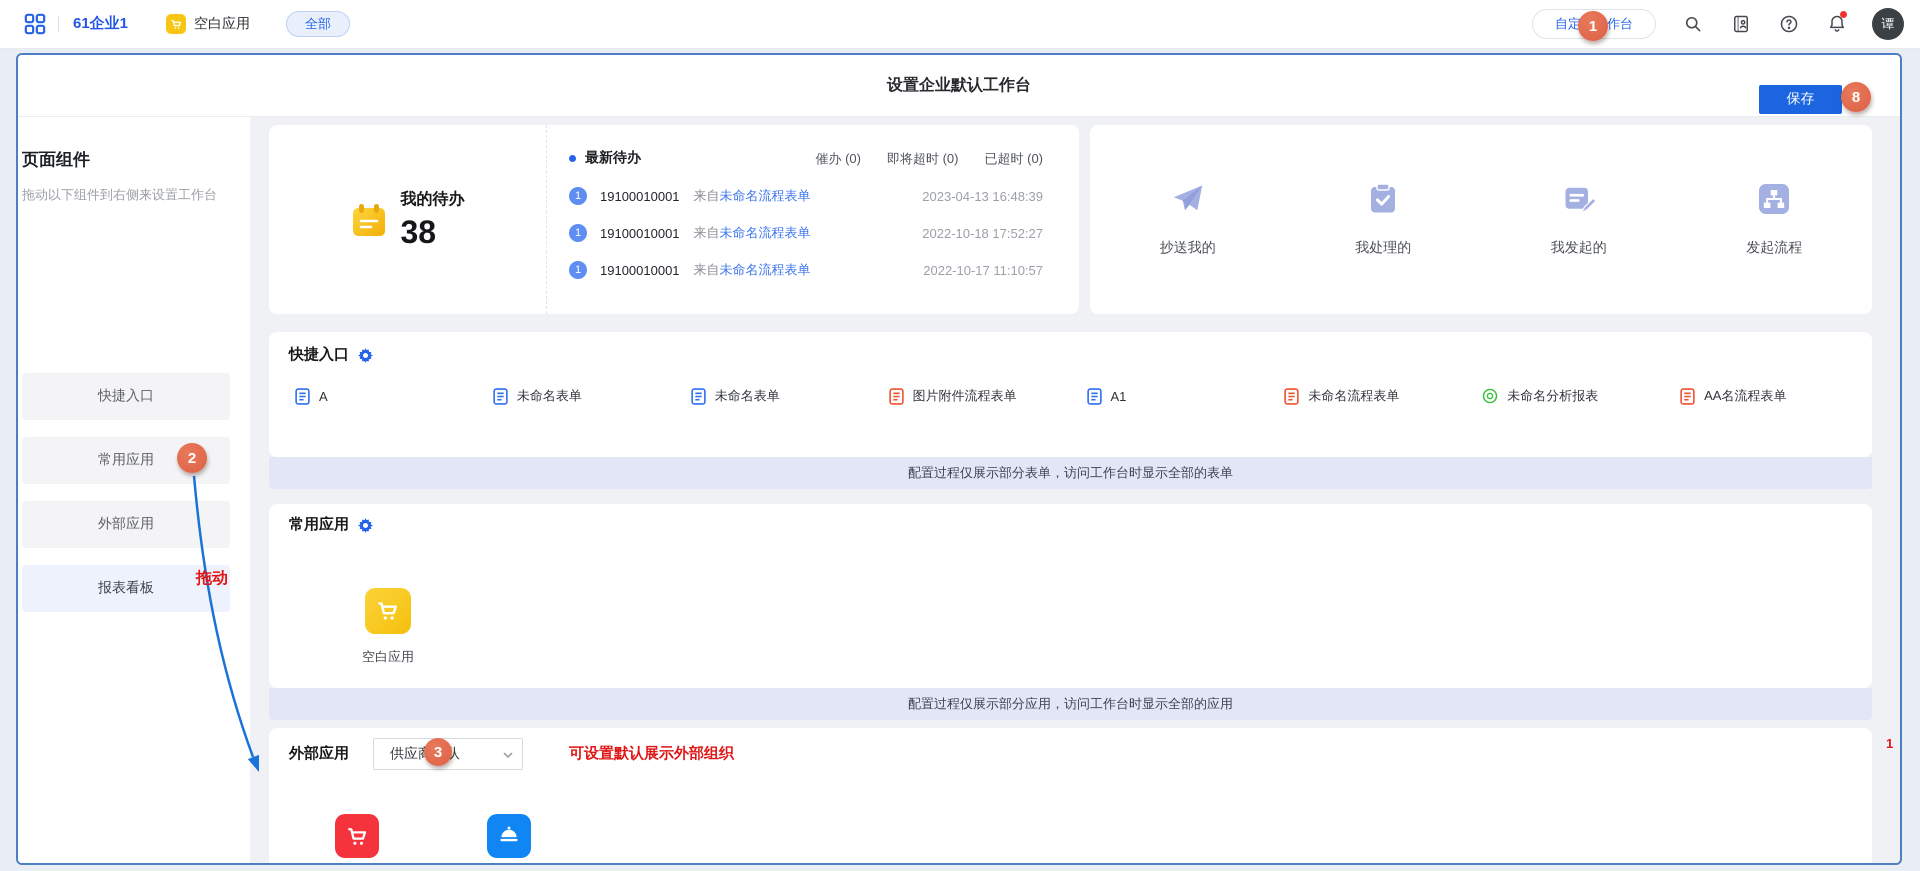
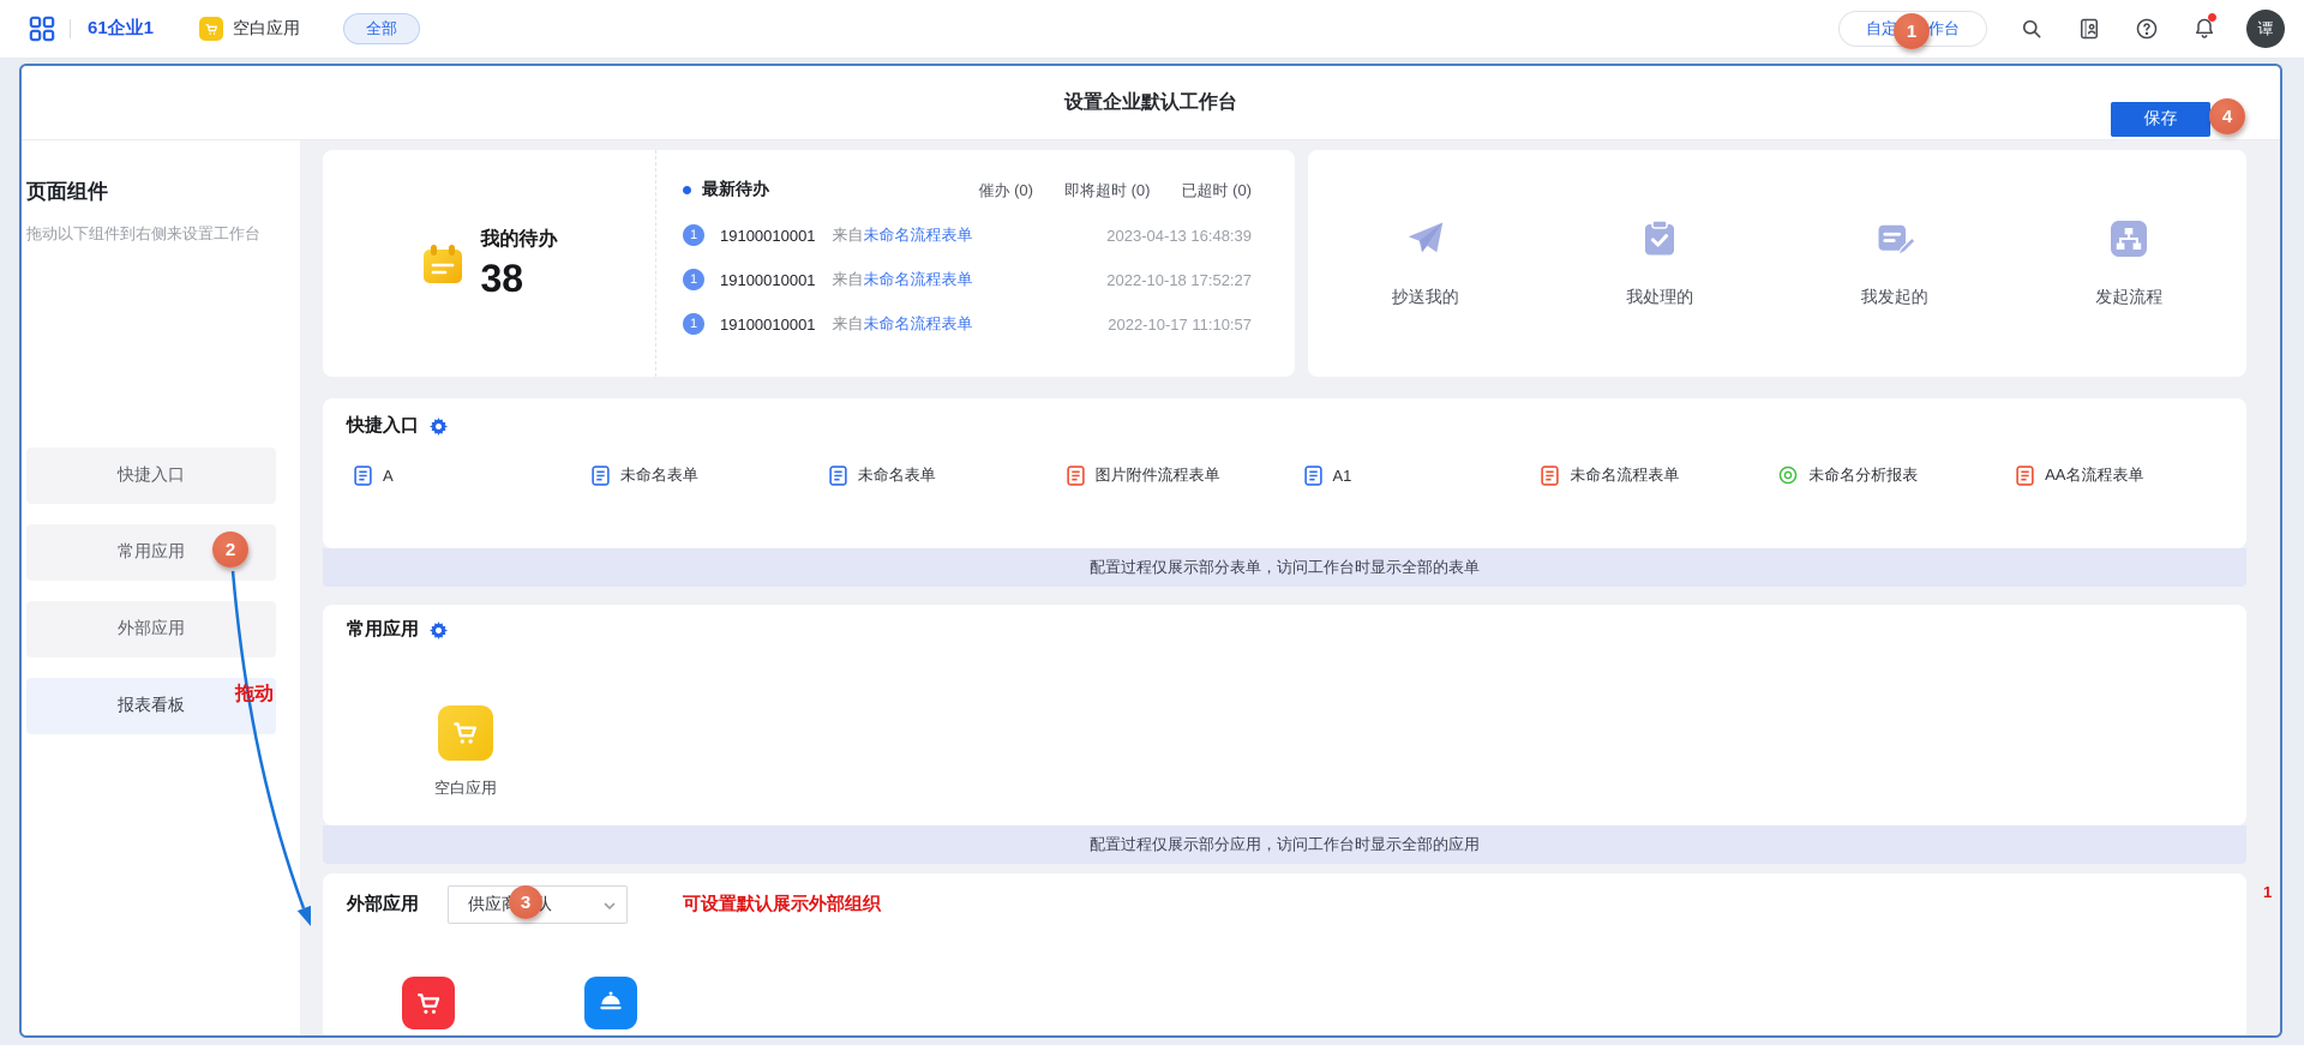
  61企业1
  空白应用
  全部
  谭
  设置企业默认工作台
  保存
  页面组件
  拖动以下组件到右侧来设置工作台
  快捷入口
  常用应用
  外部应用
  报表看板
  我的待办
  38
  最新待办
  催办 (0)
  即将超时 (0)
  已超时 (0)
  1
  19100010001
  来自
  未命名流程表单
  2023-04-13 16:48:39
  1
  19100010001
  来自
  未命名流程表单
  2022-10-18 17:52:27
  1
  19100010001
  来自
  未命名流程表单
  2022-10-17 11:10:57
  抄送我的
  我处理的
  我发起的
  发起流程
  快捷入口
  A
  未命名表单
  未命名表单
  图片附件流程表单
  A1
  未命名流程表单
  未命名分析报表
  AA名流程表单
  配置过程仅展示部分表单，访问工作台时显示全部的表单
  常用应用
  空白应用
  配置过程仅展示部分应用，访问工作台时显示全部的应用
  外部应用
  可设置默认展示外部组织
  1
  2
  3
- 8
+ 4
  拖动
  1
